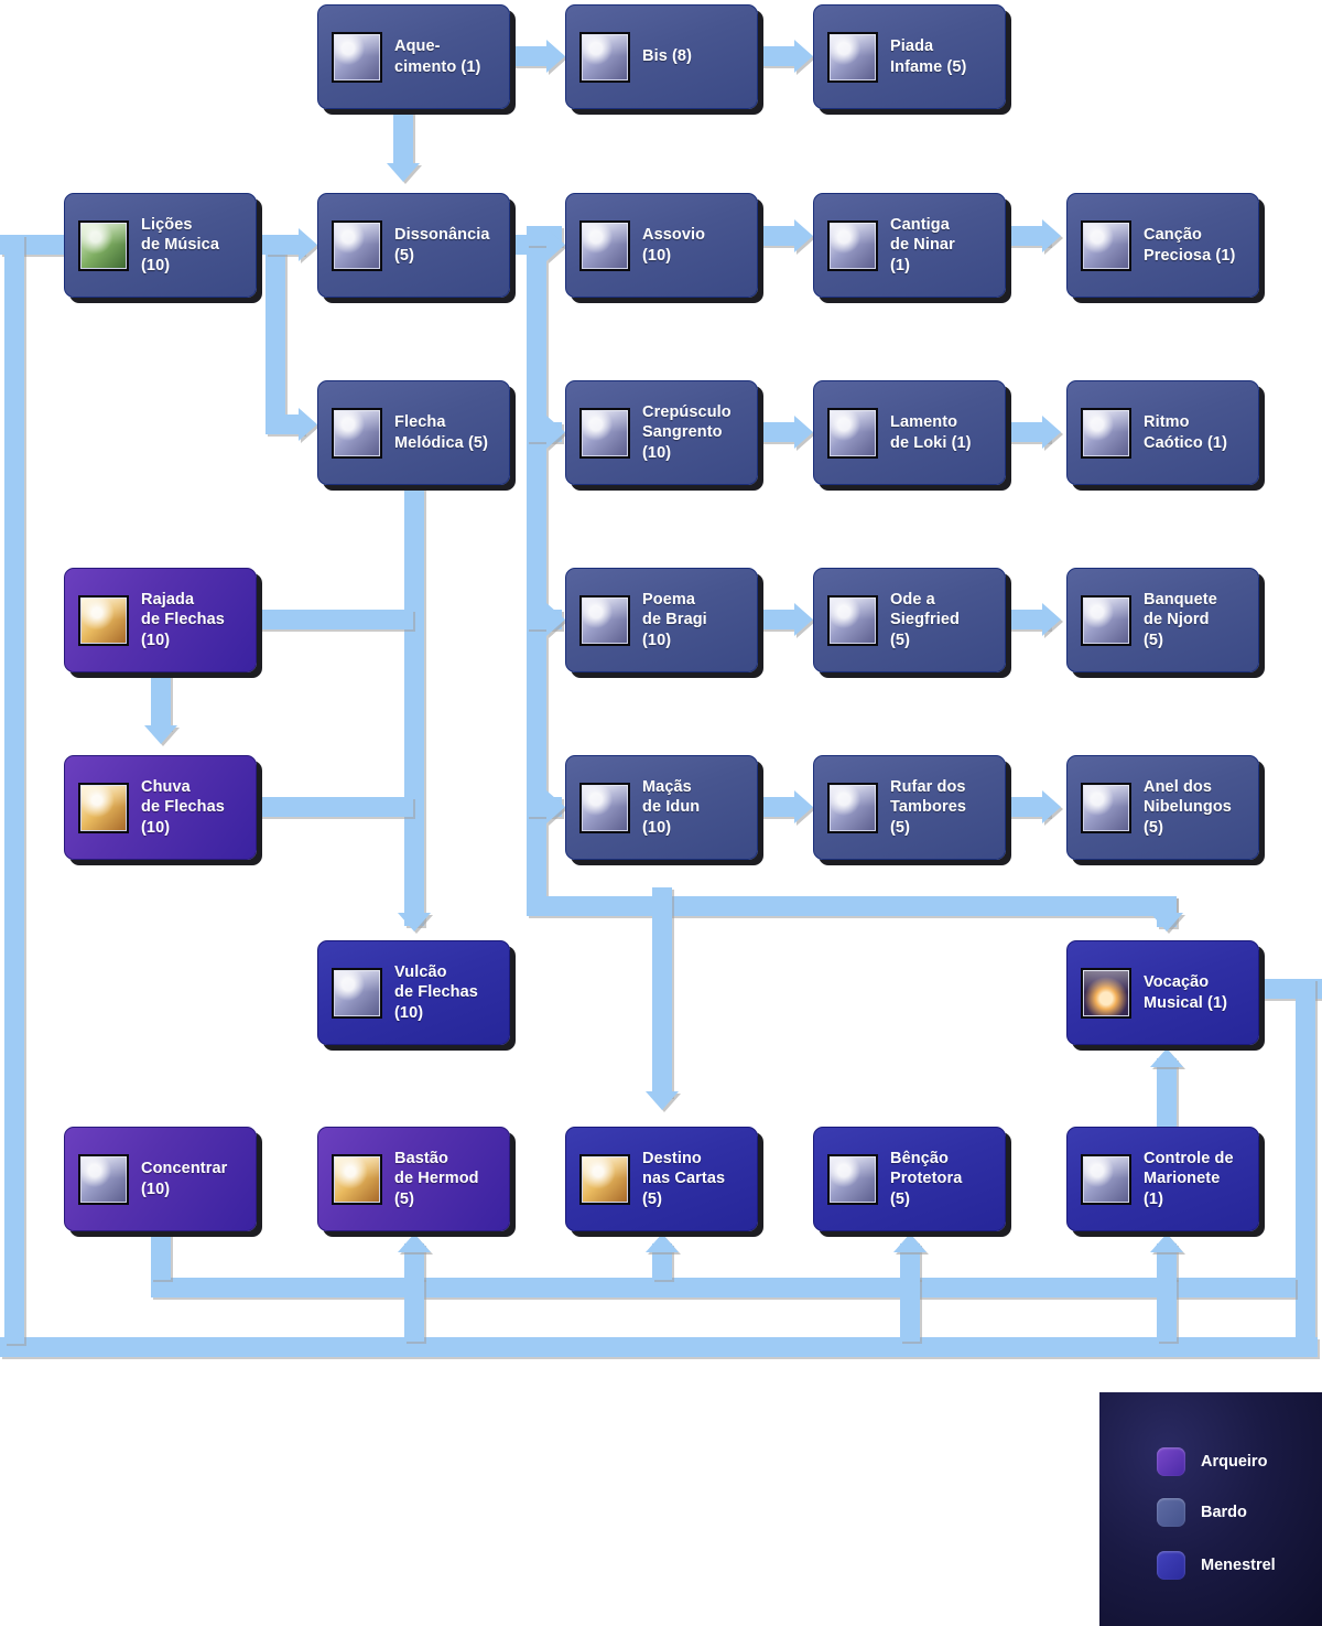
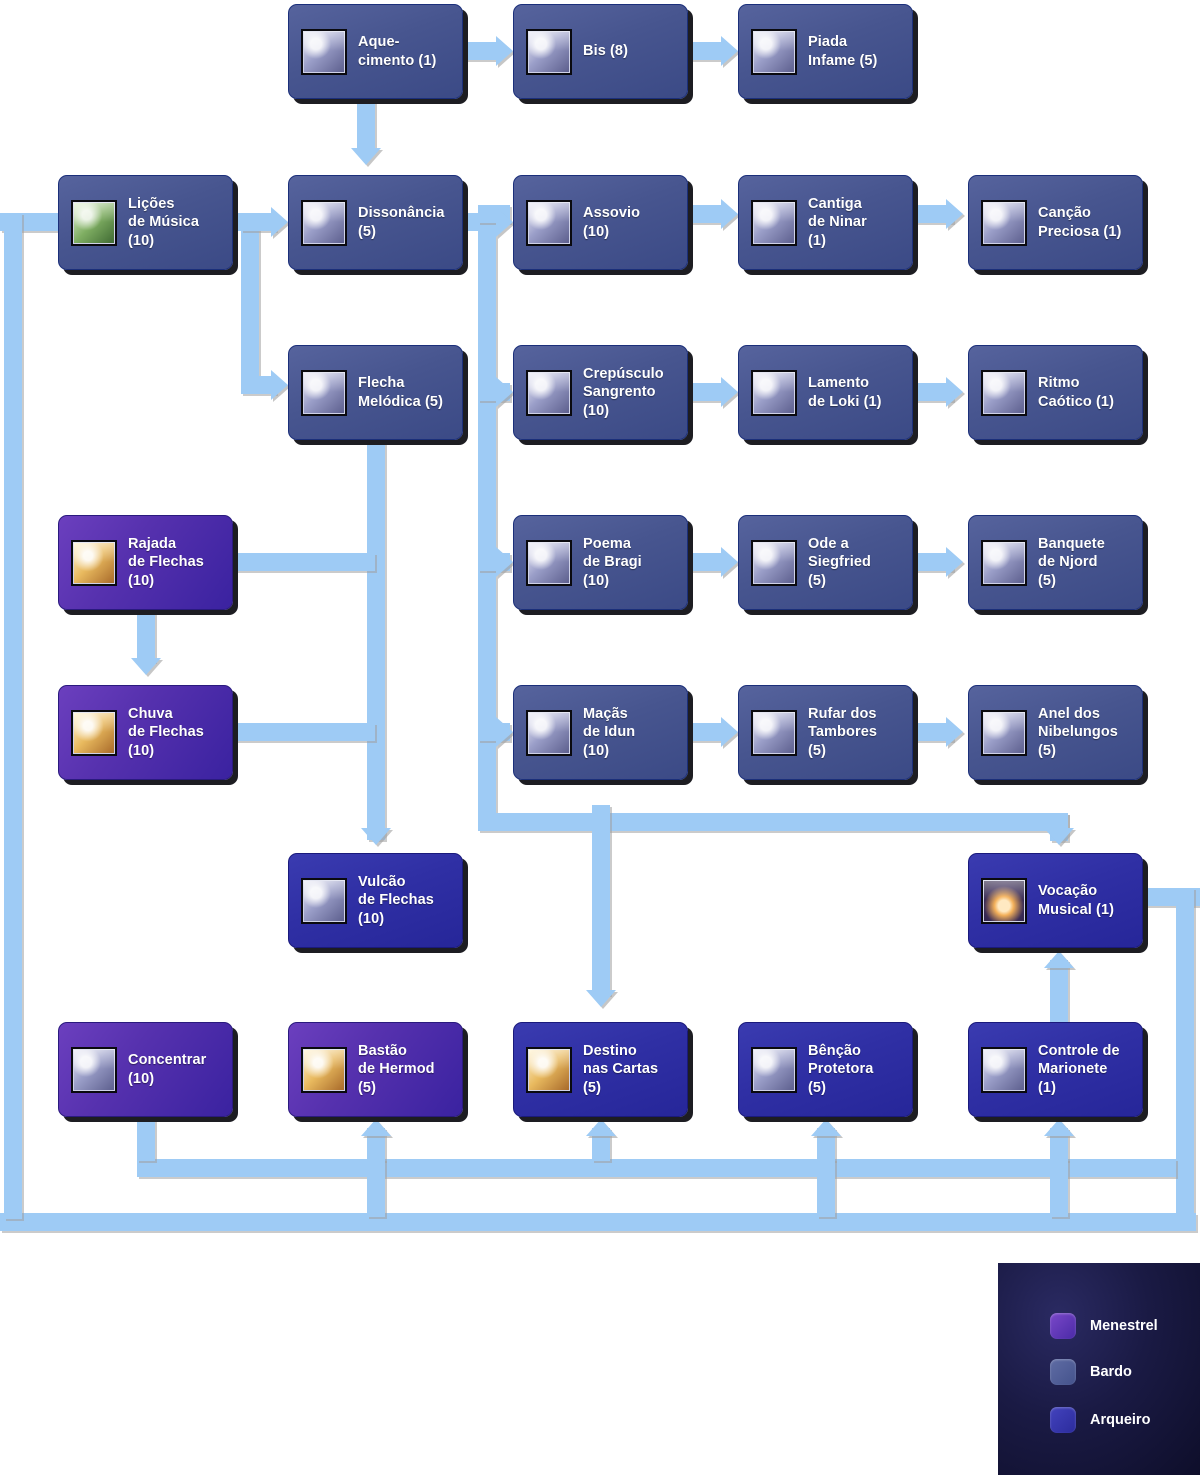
  Aque-
  cimento (1)
  Bis (8)
  Piada
  Infame (5)
  Lições
  de Música
  (10)
  Dissonância
  (5)
  Assovio
  (10)
  Cantiga
  de Ninar
  (1)
  Canção
  Preciosa (1)
  Flecha
  Melódica (5)
  Crepúsculo
  Sangrento
  (10)
  Lamento
  de Loki (1)
  Ritmo
  Caótico (1)
  Rajada
  de Flechas
  (10)
  Poema
  de Bragi
  (10)
  Ode a
  Siegfried
  (5)
  Banquete
  de Njord
  (5)
  Chuva
  de Flechas
  (10)
  Maçãs
  de Idun
  (10)
  Rufar dos
  Tambores
  (5)
  Anel dos
  Nibelungos
  (5)
  Vulcão
  de Flechas
  (10)
  Vocação
  Musical (1)
  Concentrar
  (10)
  Bastão
  de Hermod
  (5)
  Destino
  nas Cartas
  (5)
  Bênção
  Protetora
  (5)
  Controle de
  Marionete
  (1)
- Arqueiro
+ Menestrel
  Bardo
- Menestrel
+ Arqueiro
